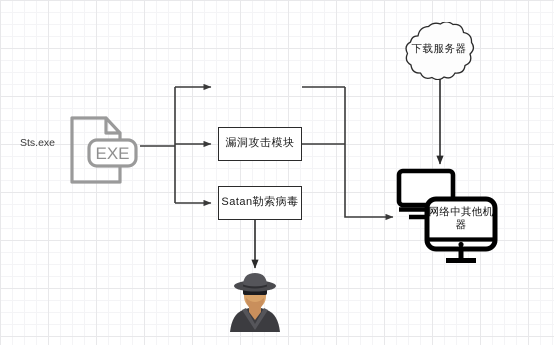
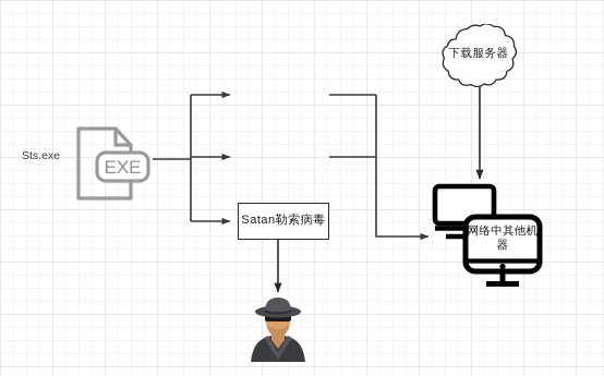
  Sts.exe
  EXE
- 漏洞攻击模块
  Satan勒索病毒
  下载服务器
  网络中其他机器
